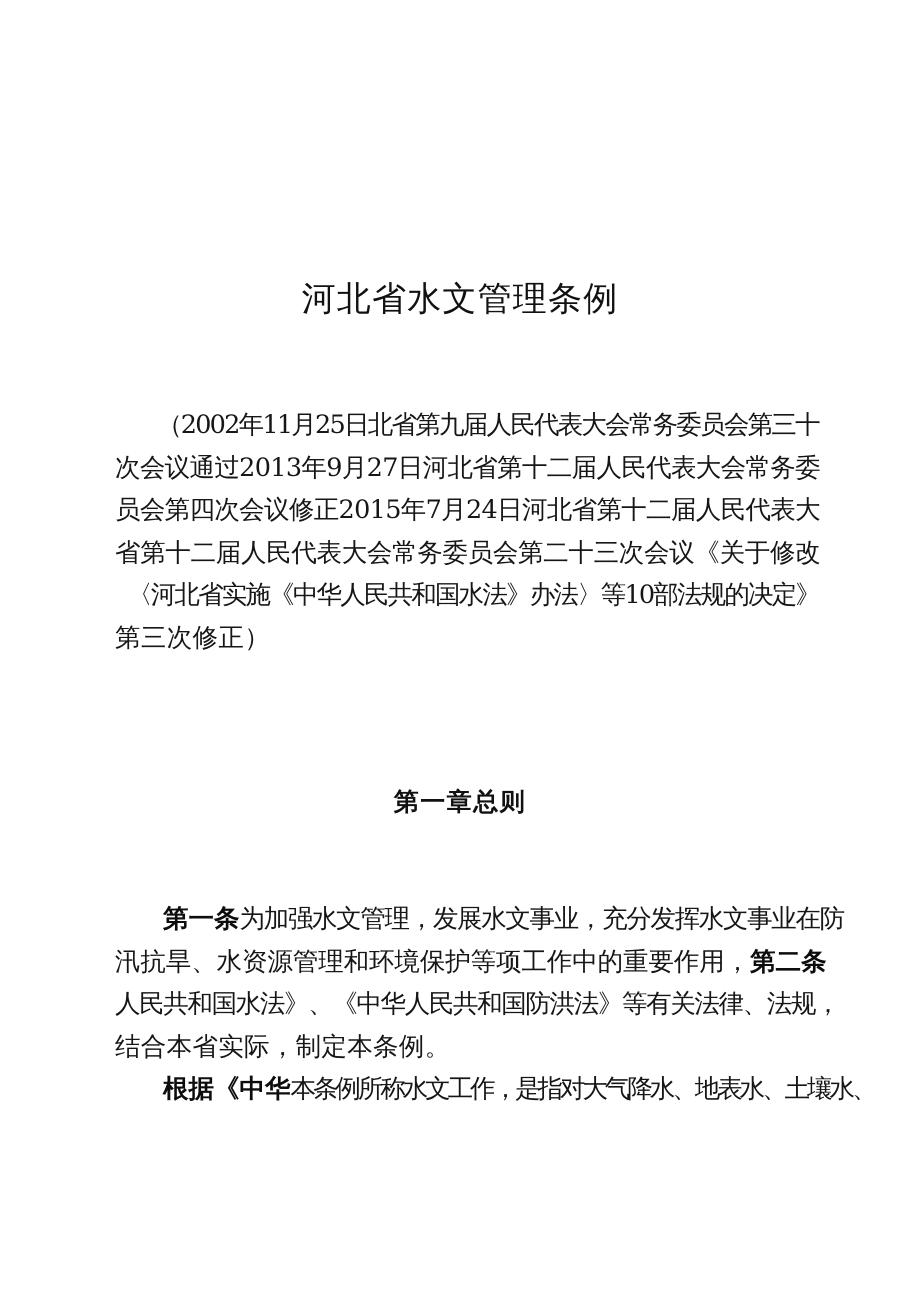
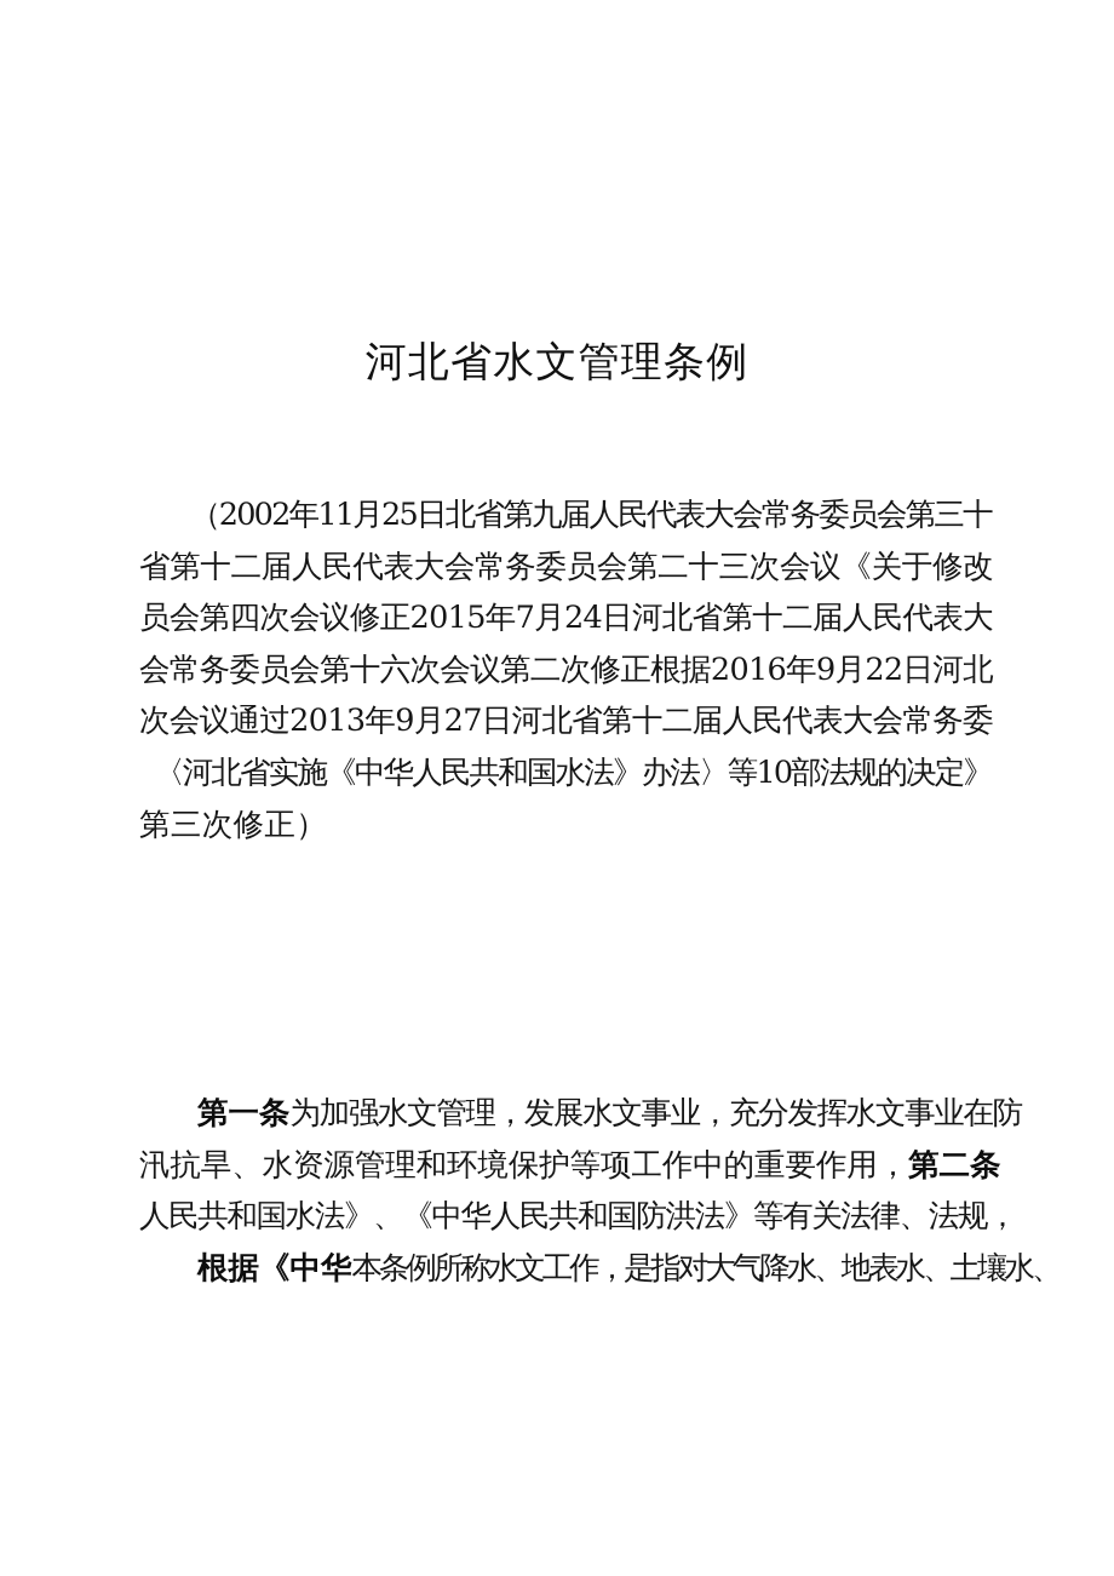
  河北省水文管理条例
  （2002年11月25日北省第九届人民代表大会常务委员会第三十
- 次会议通过2013年9月27日河北省第十二届人民代表大会常务委
+ 省第十二届人民代表大会常务委员会第二十三次会议《关于修改
  员会第四次会议修正2015年7月24日河北省第十二届人民代表大
+ 会常务委员会第十六次会议第二次修正根据2016年9月22日河北
- 省第十二届人民代表大会常务委员会第二十三次会议《关于修改
+ 次会议通过2013年9月27日河北省第十二届人民代表大会常务委
  〈河北省实施《中华人民共和国水法》办法〉等10部法规的决定》
  第三次修正）
- 第一章总则
  第一条为加强水文管理，发展水文事业，充分发挥水文事业在防
  汛抗旱、水资源管理和环境保护等项工作中的重要作用，第二条
  人民共和国水法》、《中华人民共和国防洪法》等有关法律、法规，
- 结合本省实际，制定本条例。
  根据《中华本条例所称水文工作，是指对大气降水、地表水、土壤水、
